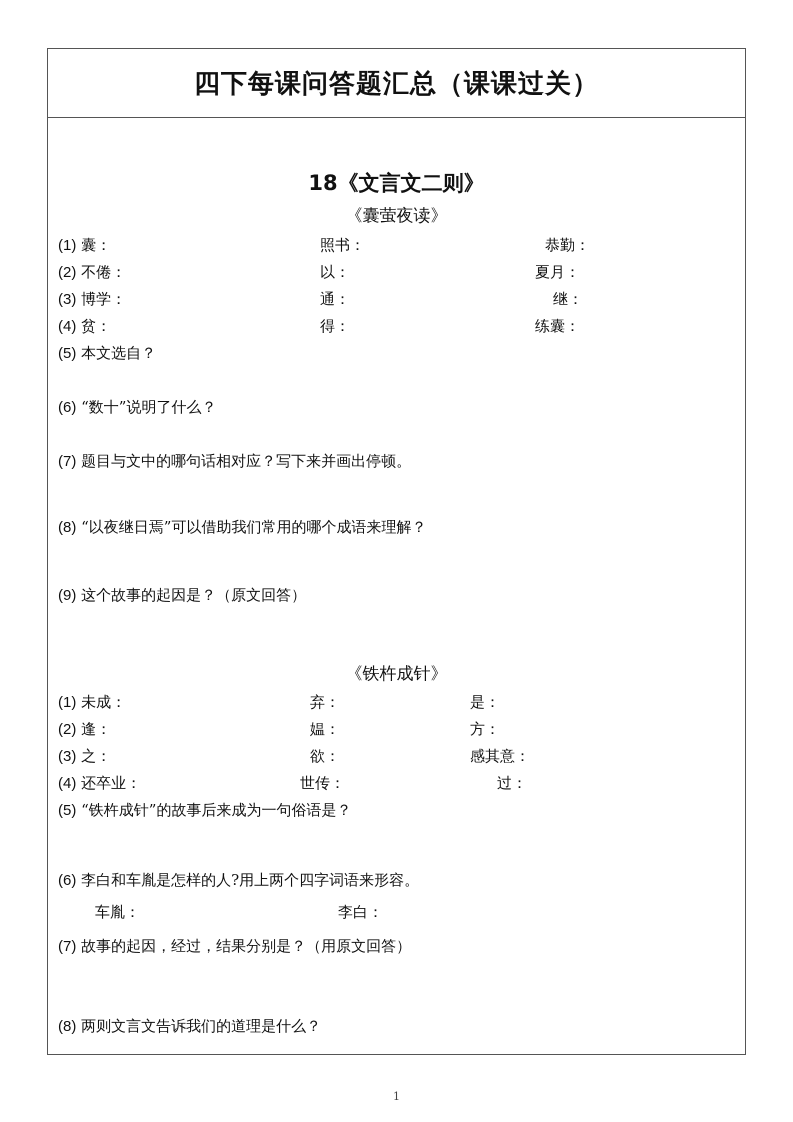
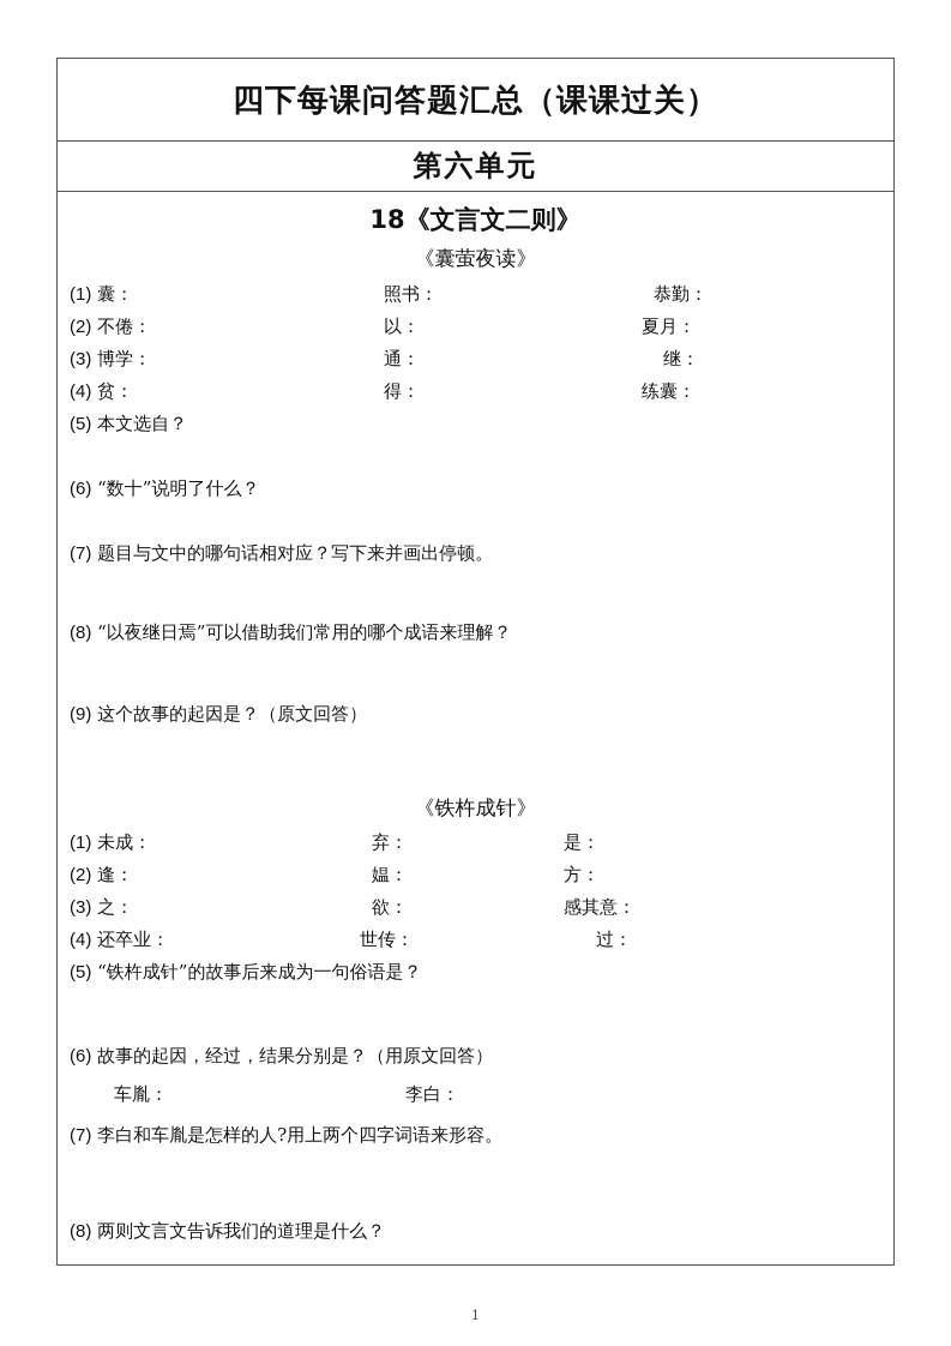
  四下每课问答题汇总（课课过关）
+ 第六单元
  18《文言文二则》
  《囊萤夜读》
  (1) 囊：
  照书：
  恭勤：
  (2) 不倦：
  以：
  夏月：
  (3) 博学：
  通：
  继：
  (4) 贫：
  得：
  练囊：
  (5) 本文选自？
  (6) “数十”说明了什么？
  (7) 题目与文中的哪句话相对应？写下来并画出停顿。
  (8) “以夜继日焉”可以借助我们常用的哪个成语来理解？
  (9) 这个故事的起因是？（原文回答）
  《铁杵成针》
  (1) 未成：
  弃：
  是：
  (2) 逢：
  媪：
  方：
  (3) 之：
  欲：
  感其意：
  (4) 还卒业：
  世传：
  过：
  (5) “铁杵成针”的故事后来成为一句俗语是？
- (6) 李白和车胤是怎样的人?用上两个四字词语来形容。
+ (6) 故事的起因，经过，结果分别是？（用原文回答）
  车胤：
  李白：
- (7) 故事的起因，经过，结果分别是？（用原文回答）
+ (7) 李白和车胤是怎样的人?用上两个四字词语来形容。
  (8) 两则文言文告诉我们的道理是什么？
  1
